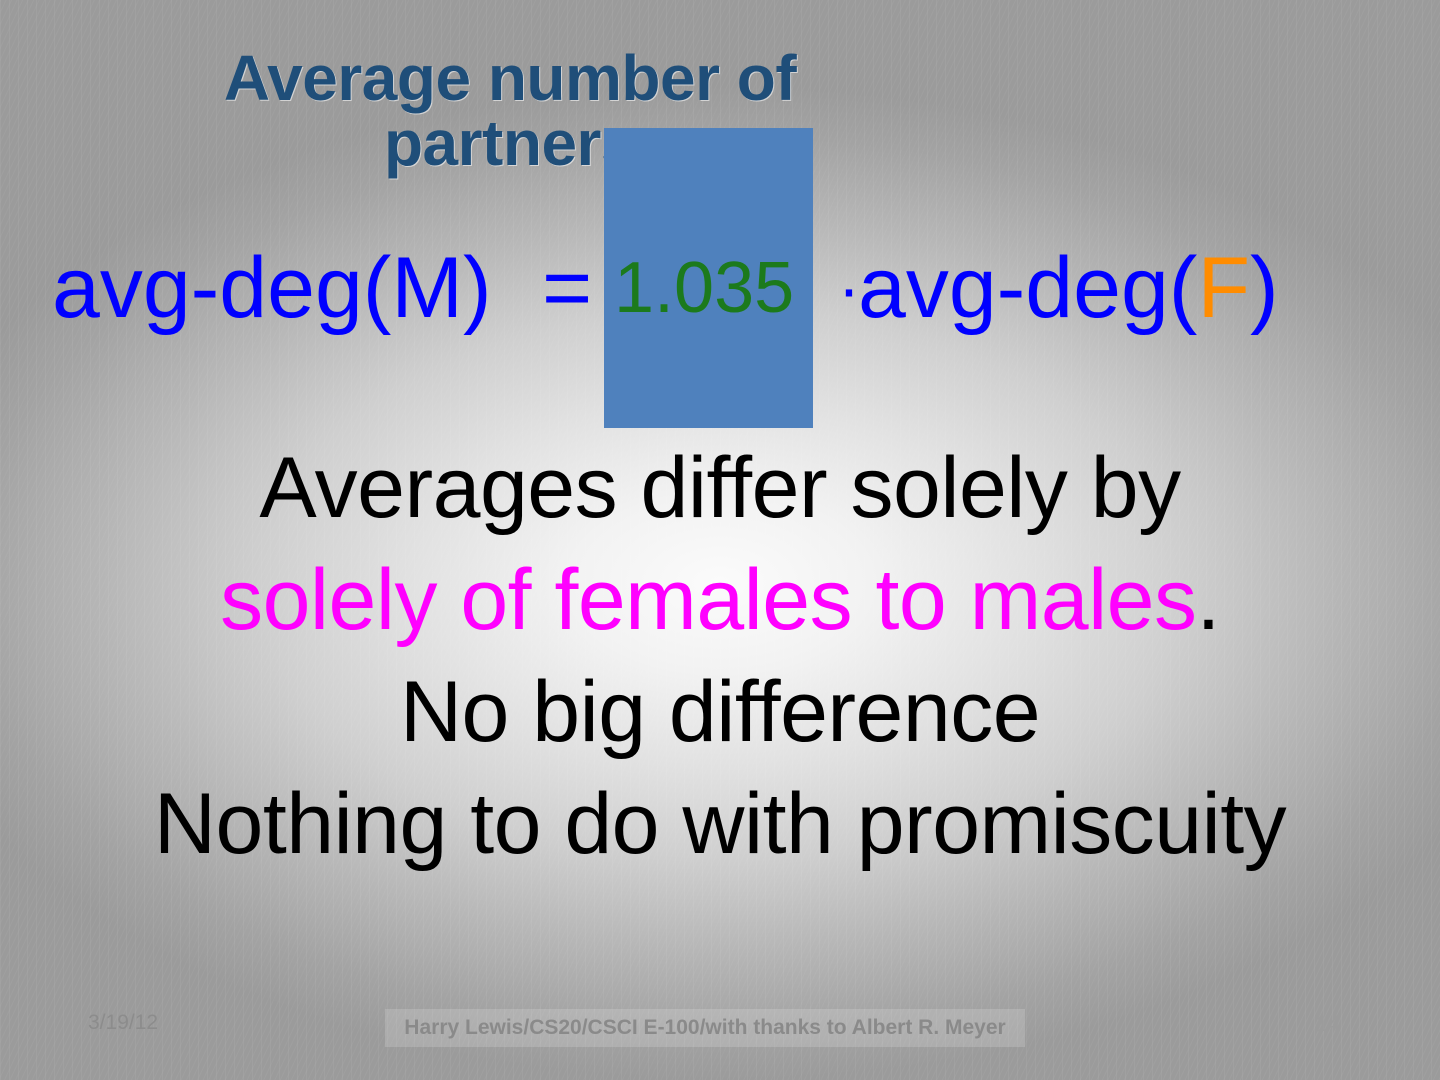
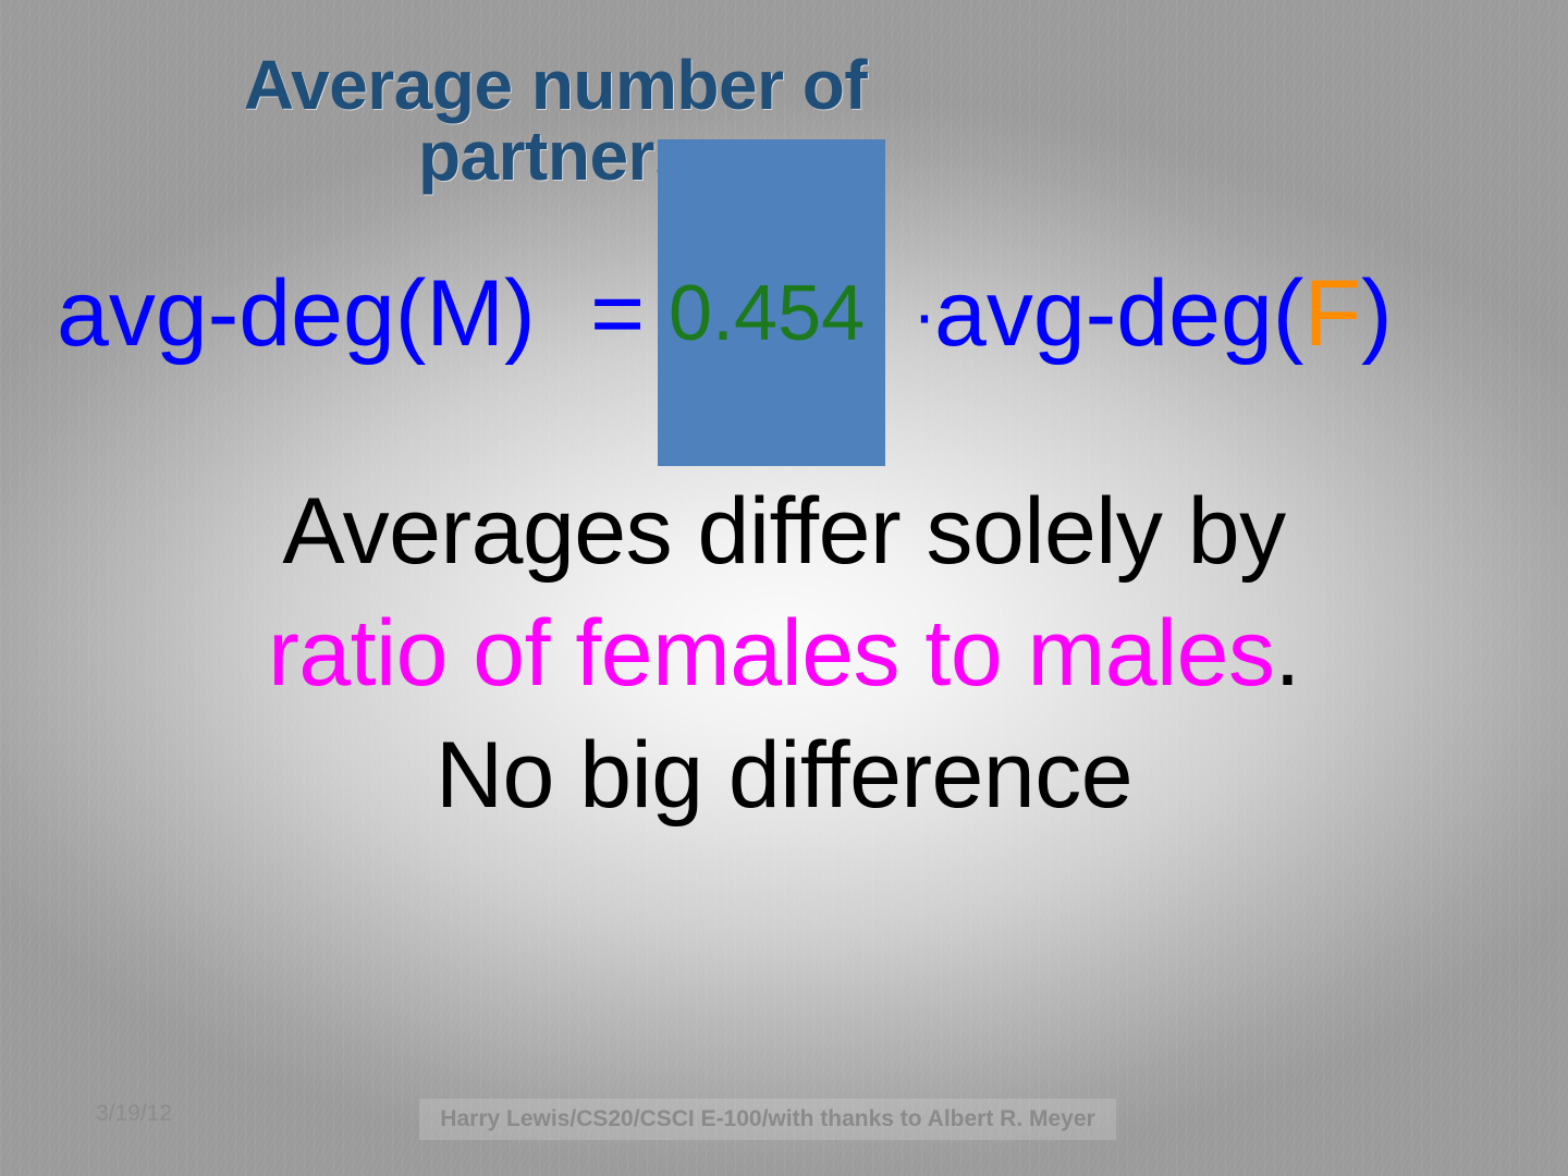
  Average number of
  partner
  avg-deg(M)
  =
- 1.035
+ 0.454
  ·
  avg-deg(F)
  Averages differ solely by
- solely of females to males.
+ ratio of females to males.
  No big difference
- Nothing to do with promiscuity
  Harry Lewis/CS20/CSCI E-100/with thanks to Albert R. Meyer
